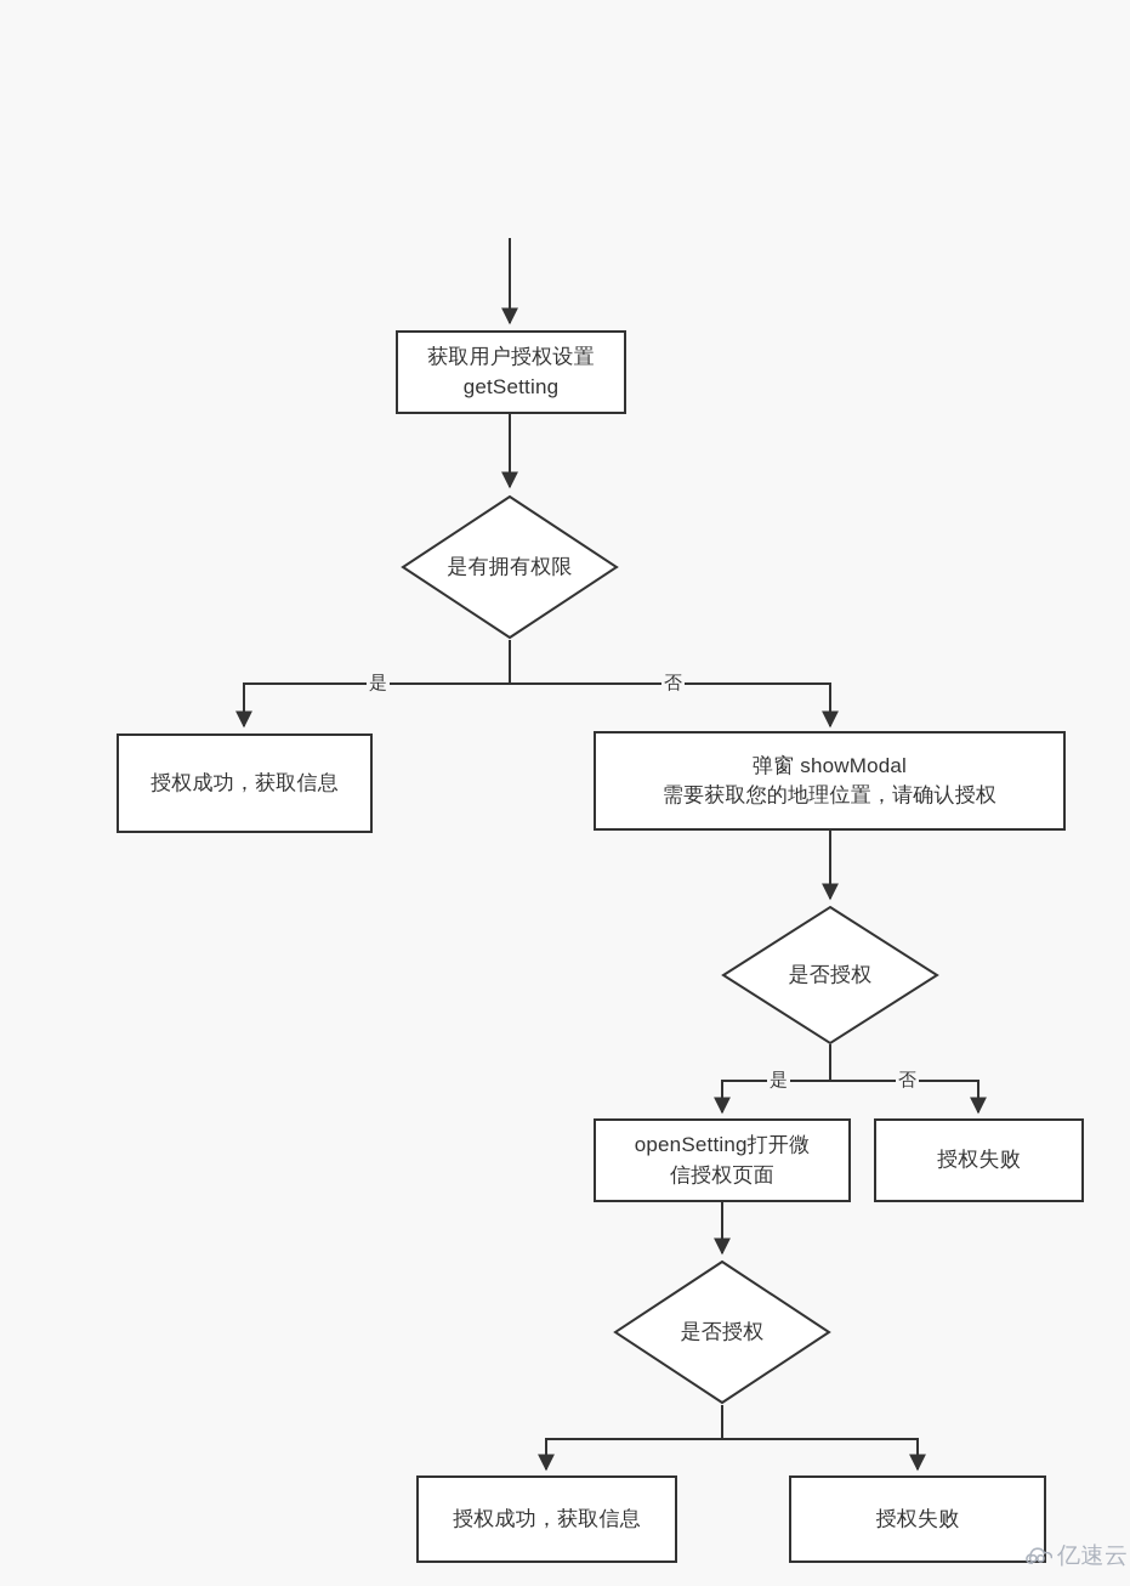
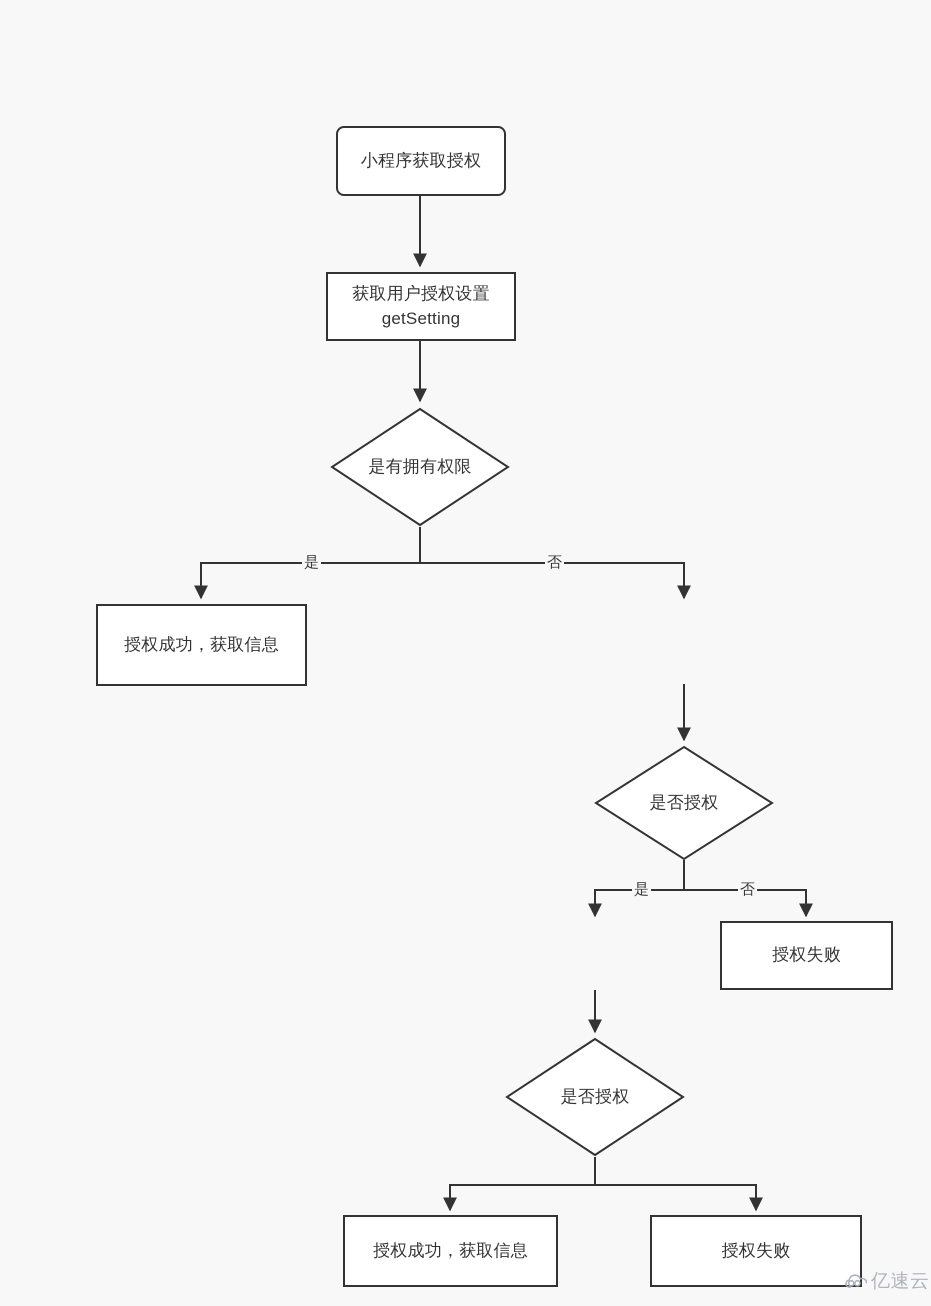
+ 小程序获取授权
  获取用户授权设置
  getSetting
  是有拥有权限
  授权成功，获取信息
- 弹窗 showModal
- 需要获取您的地理位置，请确认授权
  是否授权
- openSetting打开微
- 信授权页面
  授权失败
  是否授权
  授权成功，获取信息
  授权失败
  是
  否
  是
  否
  亿速云
